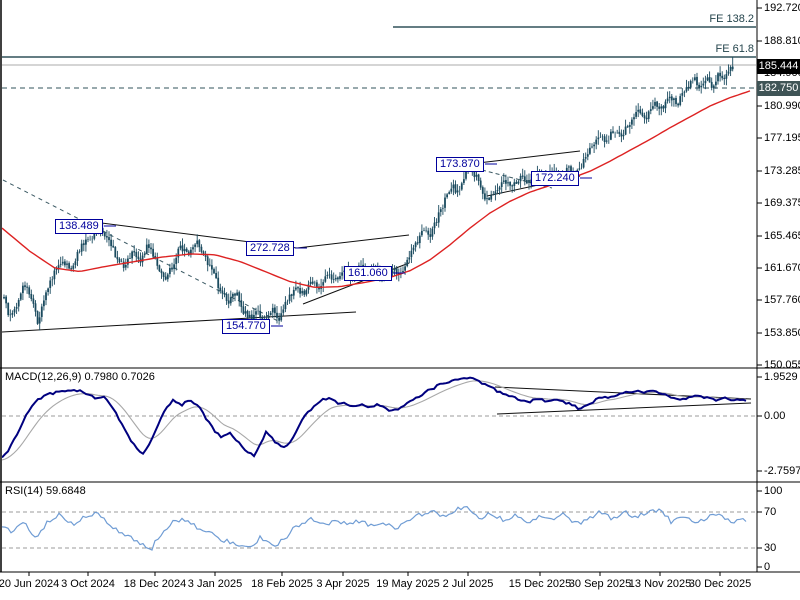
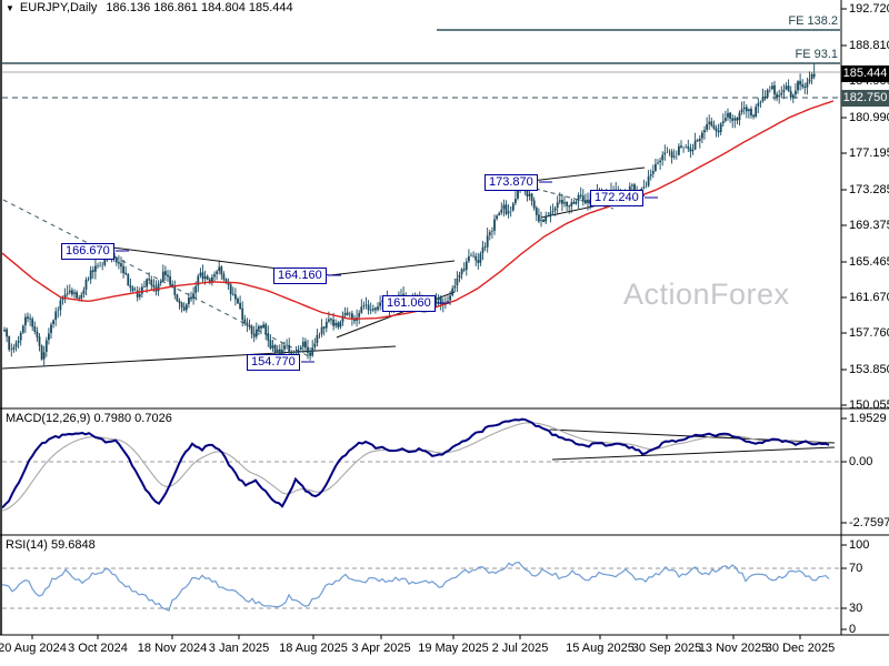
+ ▼ EURJPY,Daily 186.136 186.861 184.804 185.444
+ ActionForex
  FE 138.2
- FE 61.8
+ FE 93.1
  MACD(12,26,9) 0.7980 0.7026
  RSI(14) 59.6848
  192.72
  188.81
  180.99
  177.19
  173.28
  169.37
  165.46
  161.67
  157.76
  153.85
  150.05
  1.9529
  0.00
  -2.7597
  100
  70
  30
  0
  185.444
  182.750
- 20 Jun 2024
+ 20 Aug 2024
  3 Oct 2024
- 18 Dec 2024
+ 18 Nov 2024
  3 Jan 2025
- 18 Feb 2025
+ 18 Aug 2025
  3 Apr 2025
  19 May 2025
  2 Jul 2025
- 15 Dec 2025
+ 15 Aug 2025
  30 Sep 2025
  13 Nov 2025
  30 Dec 2025
- 138.489
+ 166.670
- 272.728
+ 164.160
  161.060
  154.770
  173.870
  172.240
